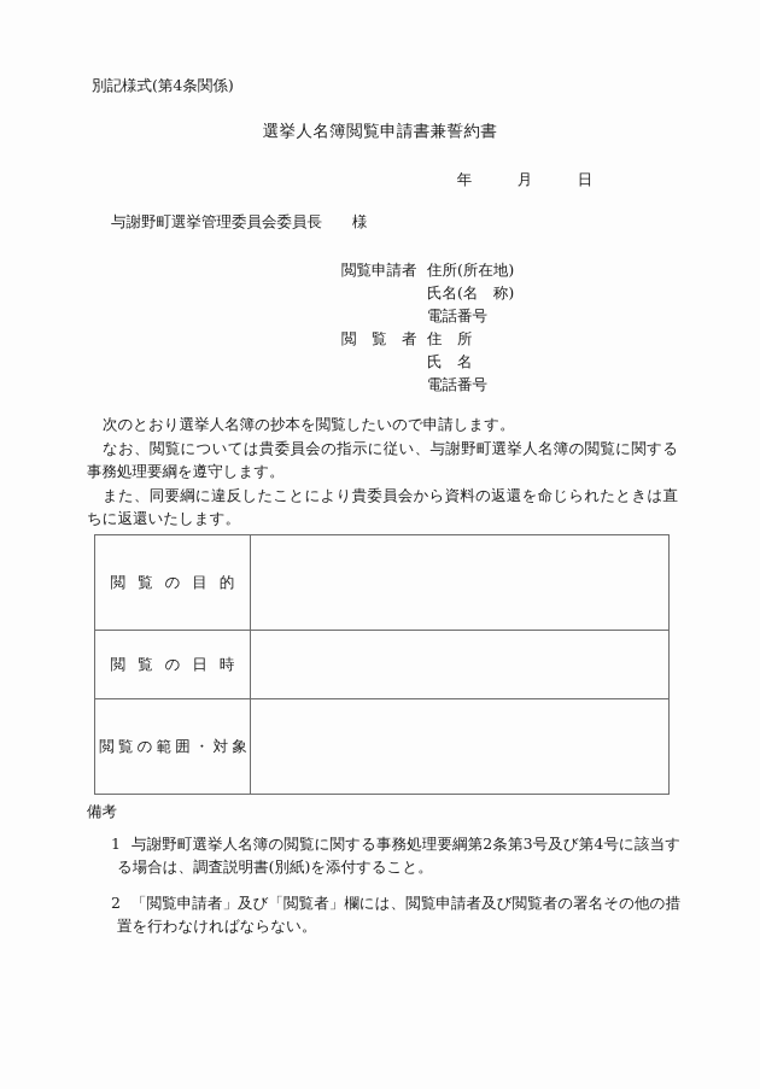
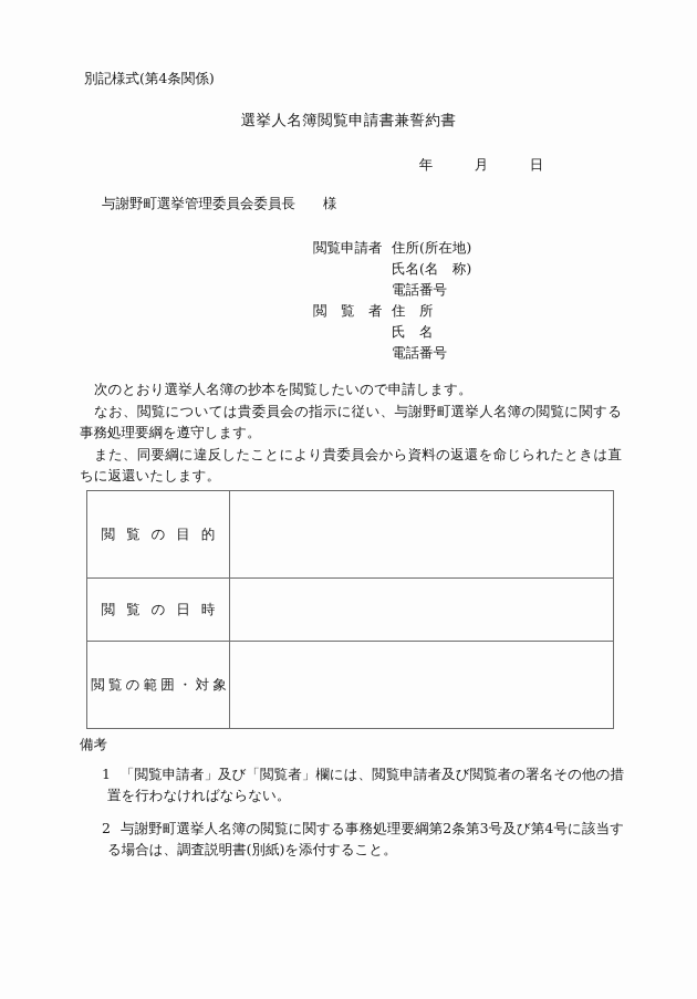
  別記様式(第4条関係)
  選挙人名簿閲覧申請書兼誓約書
  年 月 日
  与謝野町選挙管理委員会委員長 様
  閲覧申請者
  住所(所在地)
  氏名(名 称)
  電話番号
  閲 覧 者
  住 所
  氏 名
  電話番号
  次のとおり選挙人名簿の抄本を閲覧したいので申請します。
  なお、閲覧については貴委員会の指示に従い、与謝野町選挙人名簿の閲覧に関する事務処理要綱を遵守します。
  また、同要綱に違反したことにより貴委員会から資料の返還を命じられたときは直ちに返還いたします。
  閲覧の目的
  閲覧の日時
  閲覧の範囲・対象
  備考
  1
- 与謝野町選挙人名簿の閲覧に関する事務処理要綱第2条第3号及び第4号に該当する場合は、調査説明書(別紙)を添付すること。
+ 「閲覧申請者」及び「閲覧者」欄には、閲覧申請者及び閲覧者の署名その他の措置を行わなければならない。
  2
- 「閲覧申請者」及び「閲覧者」欄には、閲覧申請者及び閲覧者の署名その他の措置を行わなければならない。
+ 与謝野町選挙人名簿の閲覧に関する事務処理要綱第2条第3号及び第4号に該当する場合は、調査説明書(別紙)を添付すること。
